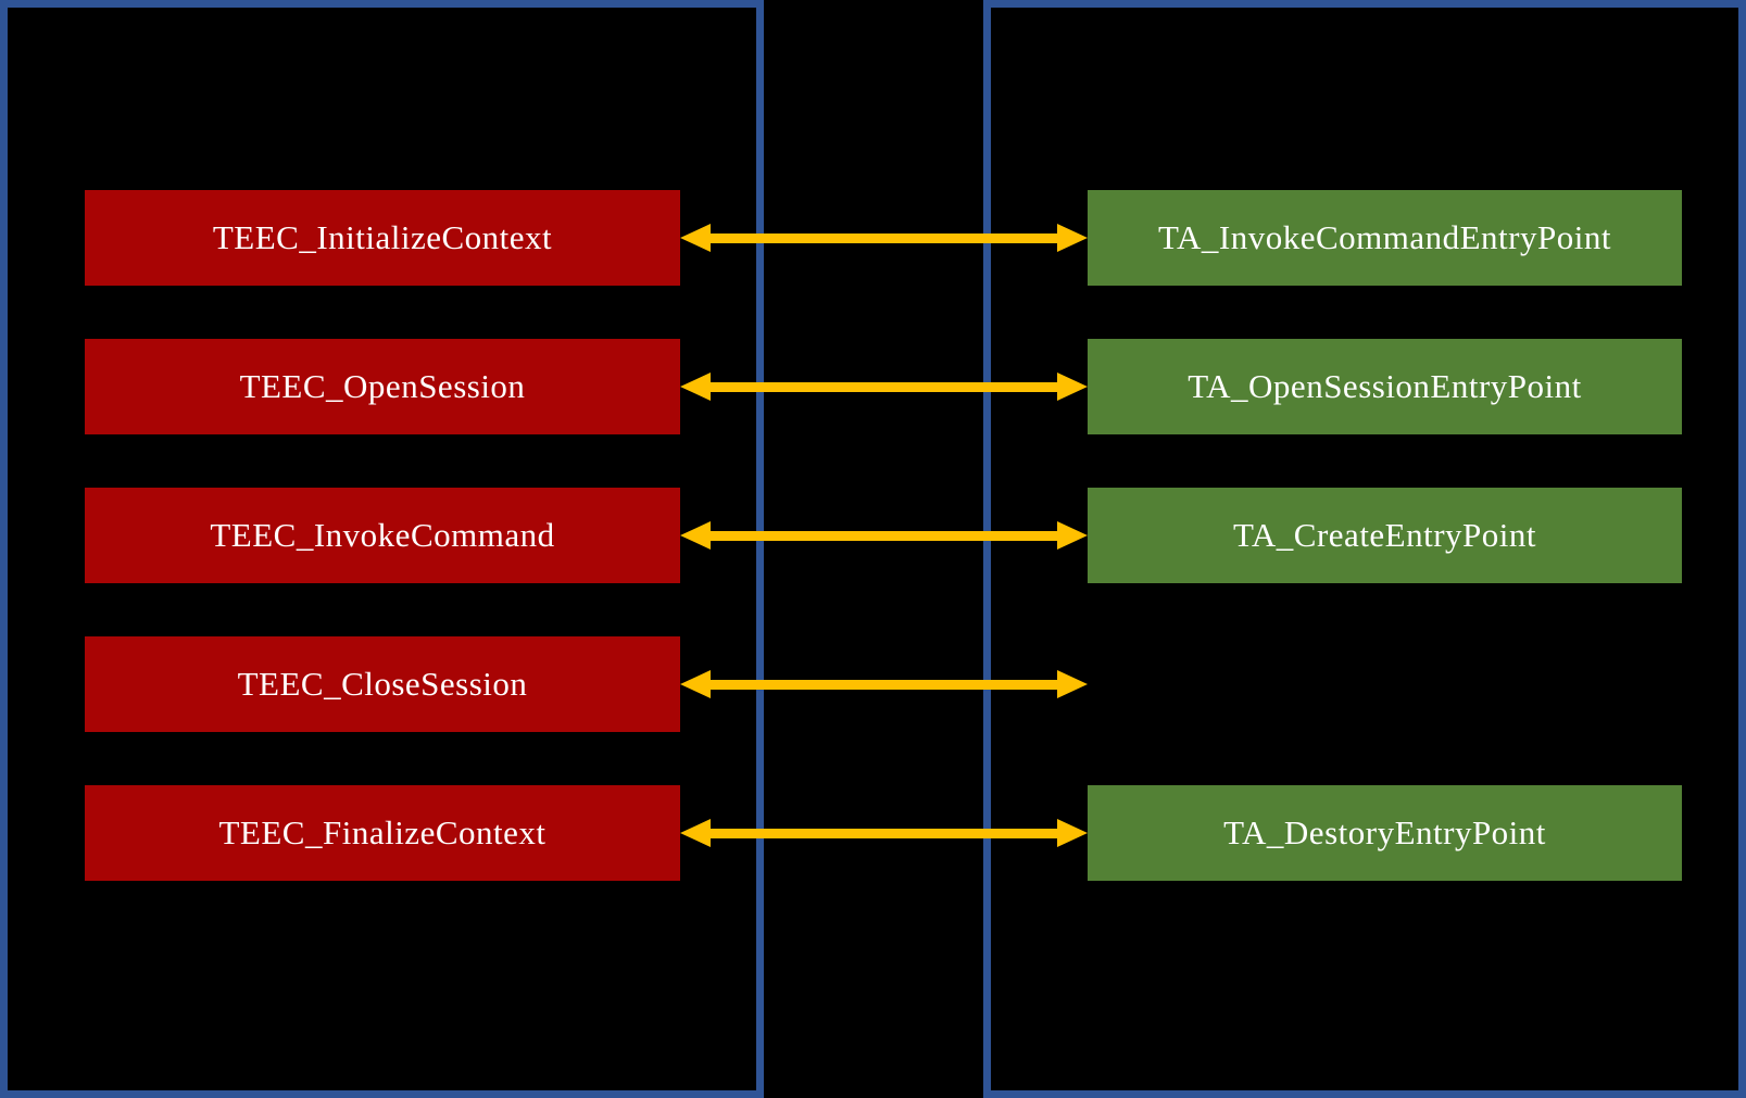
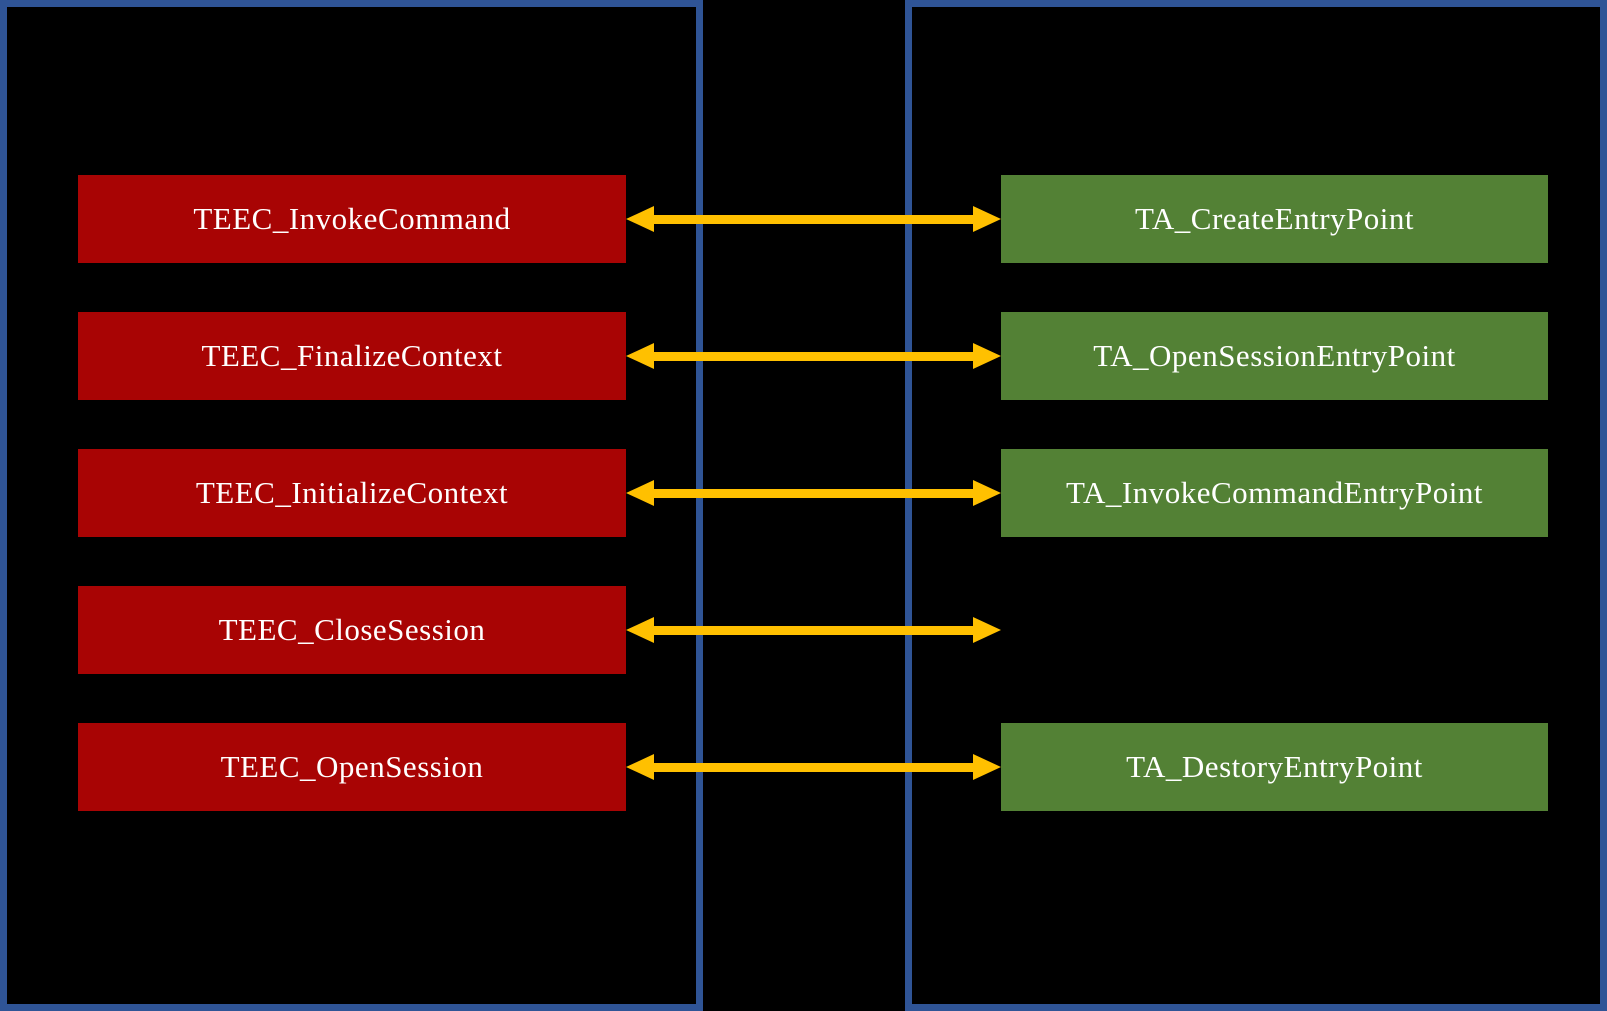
- TEEC_InitializeContext
+ TEEC_InvokeCommand
- TA_InvokeCommandEntryPoint
+ TA_CreateEntryPoint
- TEEC_OpenSession
+ TEEC_FinalizeContext
  TA_OpenSessionEntryPoint
- TEEC_InvokeCommand
+ TEEC_InitializeContext
- TA_CreateEntryPoint
+ TA_InvokeCommandEntryPoint
  TEEC_CloseSession
- TEEC_FinalizeContext
+ TEEC_OpenSession
  TA_DestoryEntryPoint
